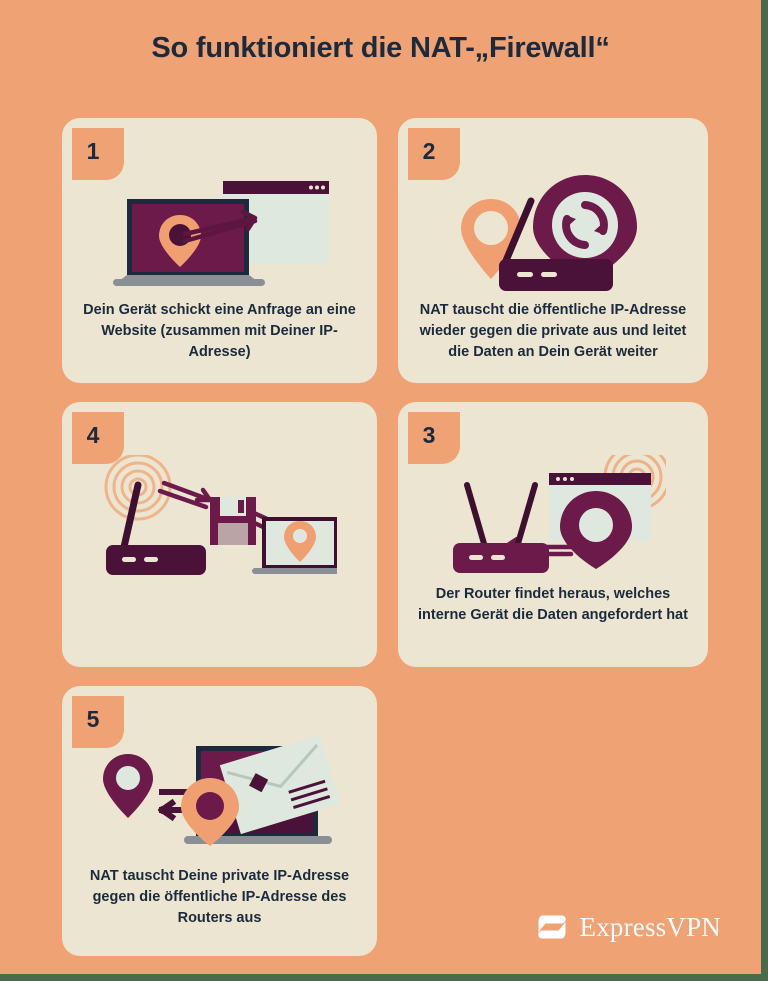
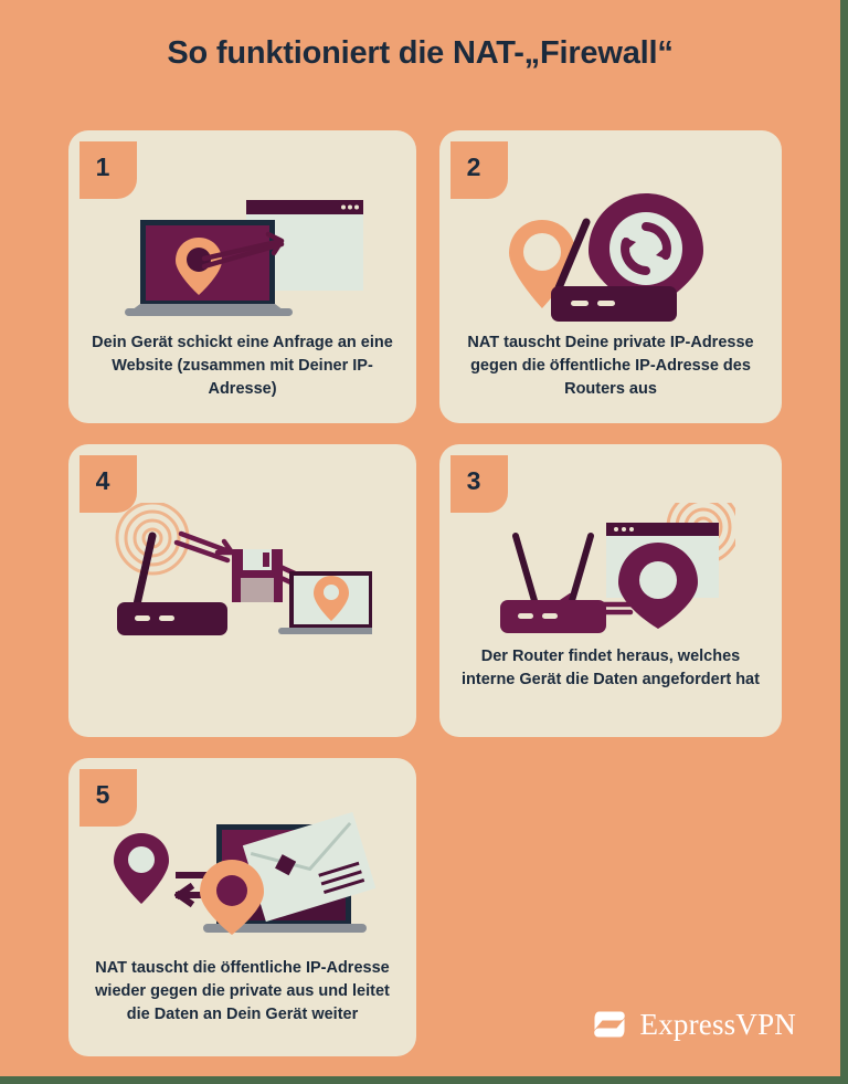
  So funktioniert die NAT-„Firewall“
  1
  Dein Gerät schickt eine Anfrage an eine Website (zusammen mit Deiner IP-Adresse)
  2
- NAT tauscht die öffentliche IP-Adresse wieder gegen die private aus und leitet die Daten an Dein Gerät weiter
+ NAT tauscht Deine private IP-Adresse gegen die öffentliche IP-Adresse des Routers aus
  3
  Der Router findet heraus, welches interne Gerät die Daten angefordert hat
  4
  5
- NAT tauscht Deine private IP-Adresse gegen die öffentliche IP-Adresse des Routers aus
+ NAT tauscht die öffentliche IP-Adresse wieder gegen die private aus und leitet die Daten an Dein Gerät weiter
  ExpressVPN
